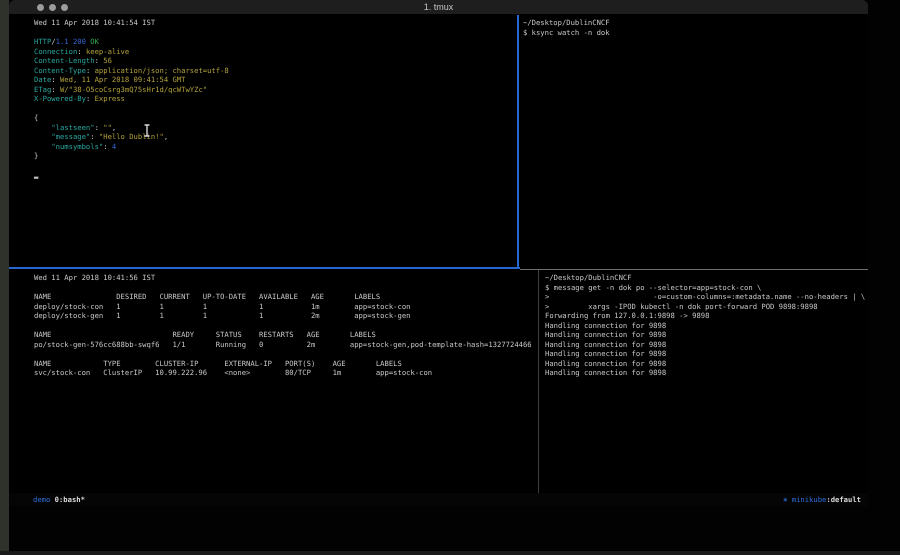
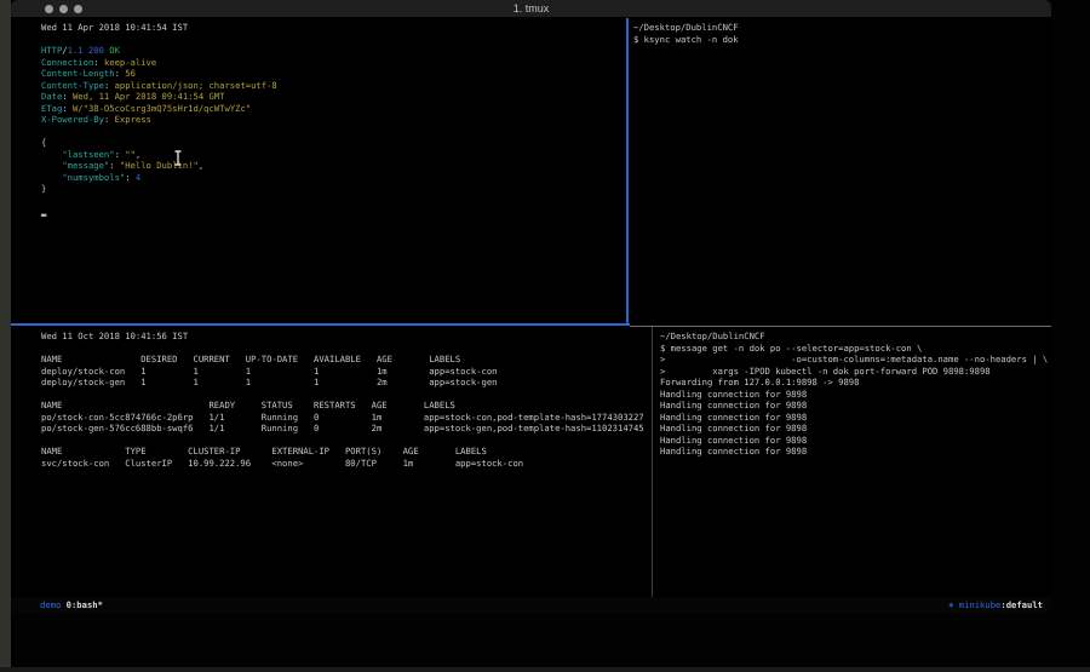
  1. tmux
  Wed 11 Apr 2018 10:41:54 IST
  HTTP/1.1 200 OK
  Connection: keep-alive
  Content-Length: 56
  Content-Type: application/json; charset=utf-8
  Date: Wed, 11 Apr 2018 09:41:54 GMT
  ETag: W/"38-O5coCsrg3mQ75sHr1d/qcWTwYZc"
  X-Powered-By: Express
  {
  "lastseen": "",
  "message": "Hello Dubln!",
  "numsymbols": 4
  }
  ▂
  ~/Desktop/DublinCNCF
  $ ksync watch -n dok
- Wed 11 Apr 2018 10:41:56 IST
+ Wed 11 Oct 2018 10:41:56 IST
  NAME DESIRED CURRENT UP-TO-DATE AVAILABLE AGE LABELS
  deploy/stock-con 1 1 1 1 1m app=stock-con
  deploy/stock-gen 1 1 1 1 2m app=stock-gen
  NAME READY STATUS RESTARTS AGE LABELS
+ po/stock-con-5cc874766c-2p6rp 1/1 Running 0 1m app=stock-con,pod-template-hash=1774303227
- po/stock-gen-576cc688bb-swqf6 1/1 Running 0 2m app=stock-gen,pod-template-hash=1327724466
+ po/stock-gen-576cc688bb-swqf6 1/1 Running 0 2m app=stock-gen,pod-template-hash=1102314745
  NAME TYPE CLUSTER-IP EXTERNAL-IP PORT(S) AGE LABELS
  svc/stock-con ClusterIP 10.99.222.96 <none> 80/TCP 1m app=stock-con
  ~/Desktop/DublinCNCF
  $ message get -n dok po --selector=app=stock-con \
  > -o=custom-columns=:metadata.name --no-headers | \
  > xargs -IPOD kubectl -n dok port-forward POD 9898:9898
  Forwarding from 127.0.0.1:9898 -> 9898
  Handling connection for 9898
  Handling connection for 9898
  Handling connection for 9898
  Handling connection for 9898
  Handling connection for 9898
  Handling connection for 9898
  demo 0:bash*
  ⎈ minikube:default
